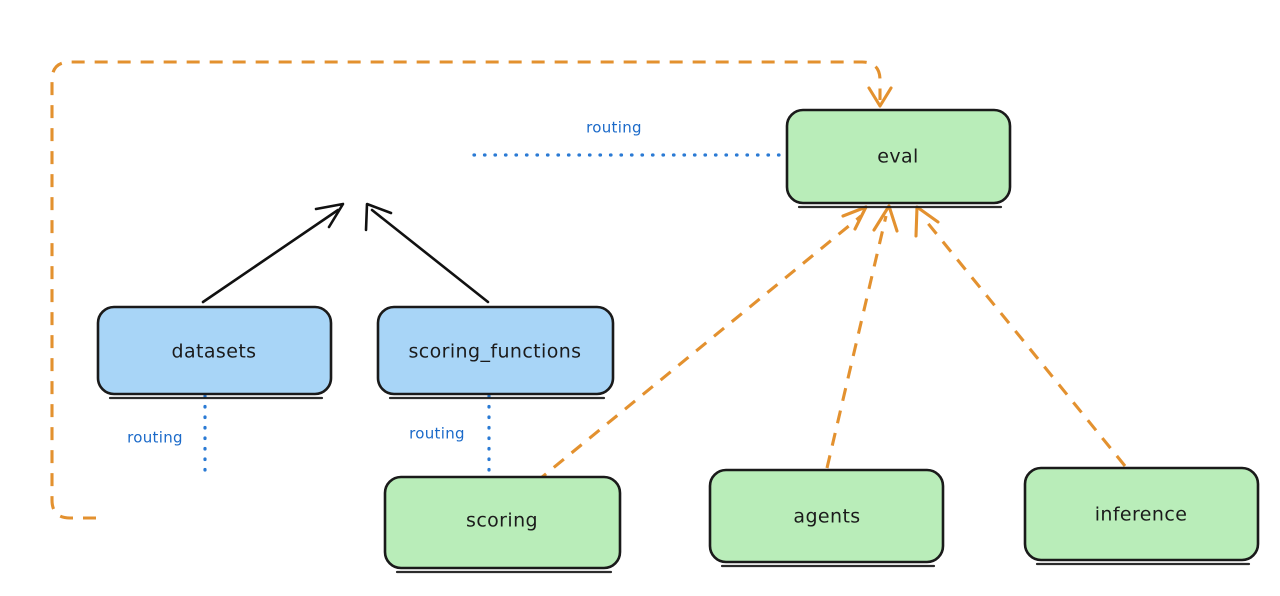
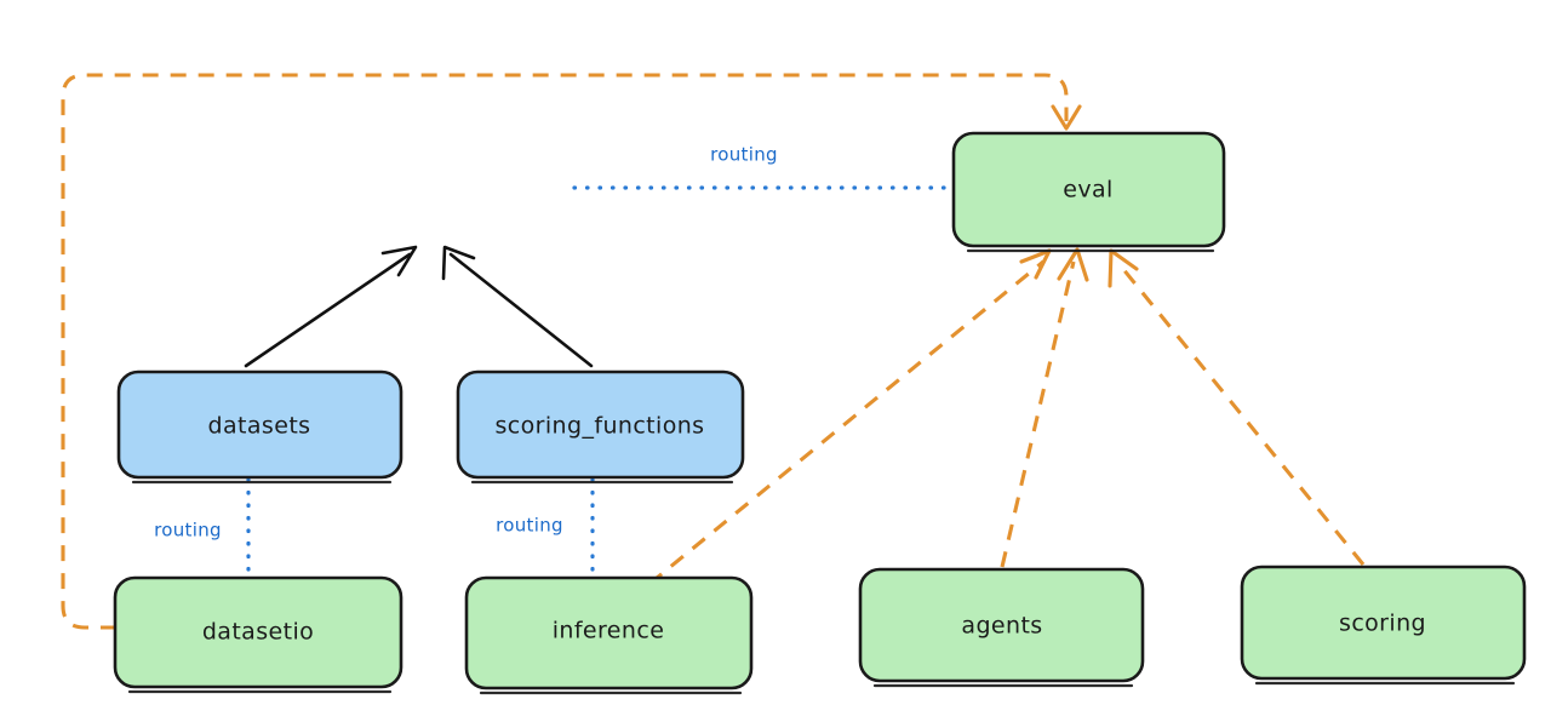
  routing
  routing
  routing
  eval
  datasets
  scoring_functions
+ datasetio
- scoring
+ inference
  agents
- inference
+ scoring
